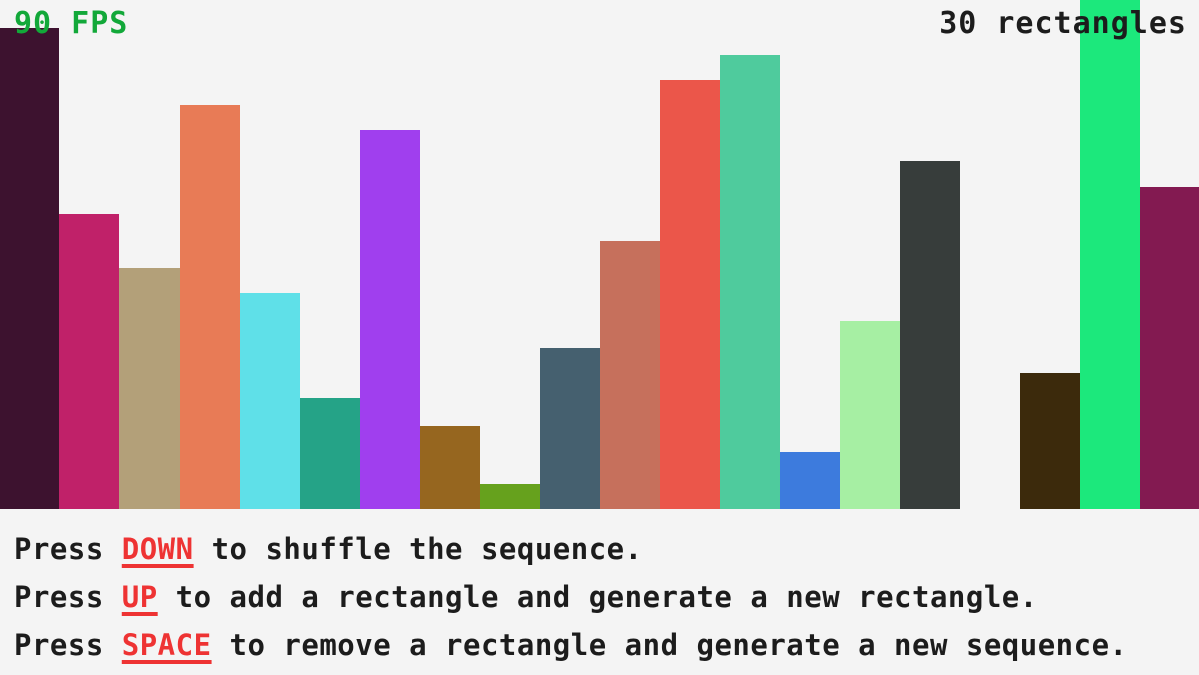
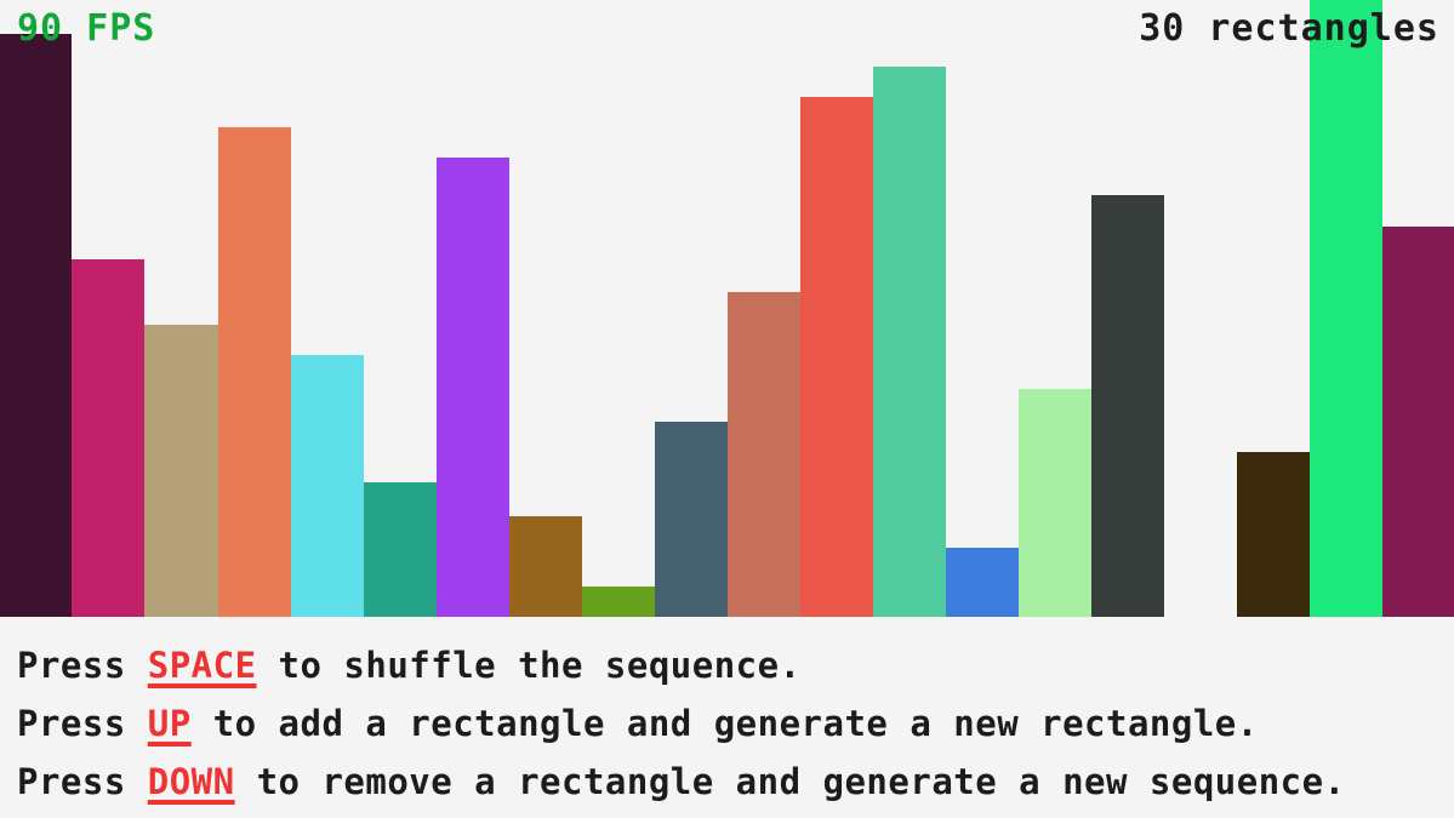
  90 FPS
  30 rectangles
- Press DOWN to shuffle the sequence.
+ Press SPACE to shuffle the sequence.
  Press UP to add a rectangle and generate a new rectangle.
- Press SPACE to remove a rectangle and generate a new sequence.
+ Press DOWN to remove a rectangle and generate a new sequence.
